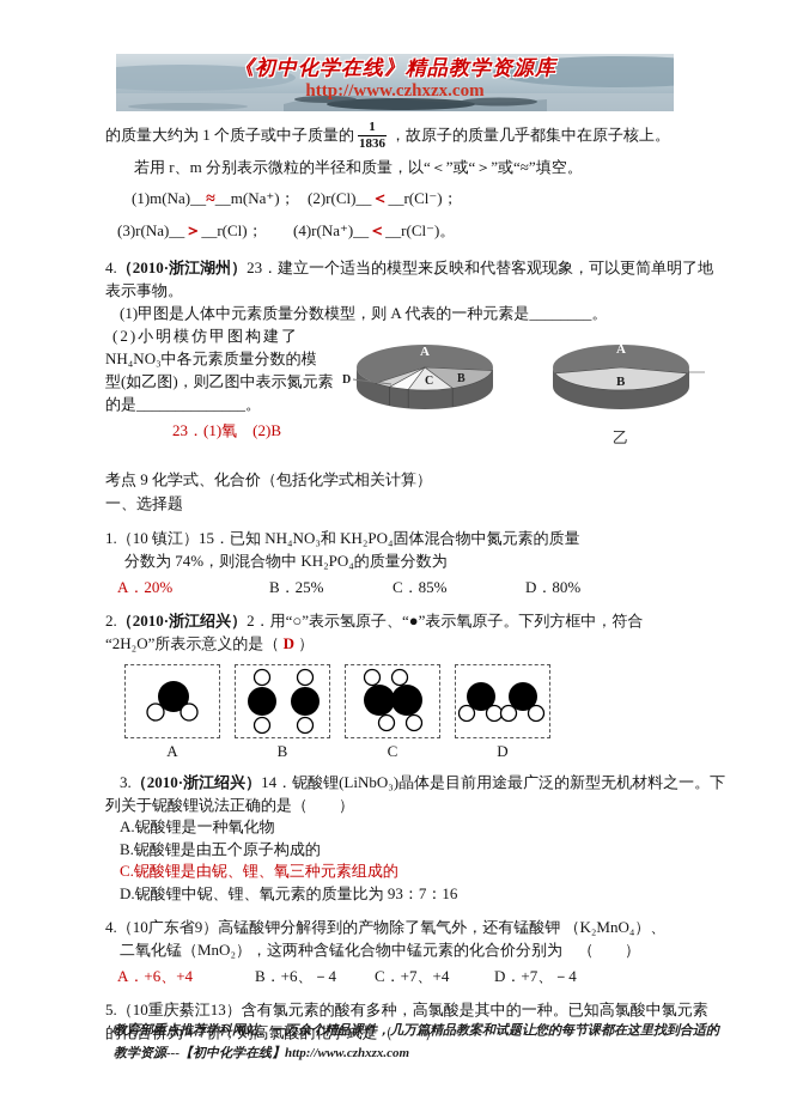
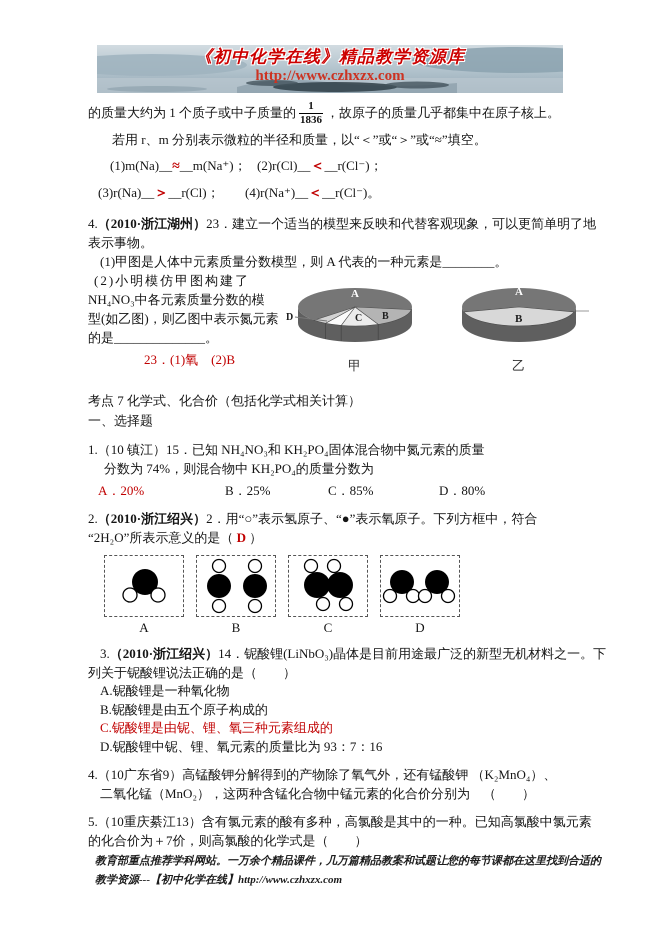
  《初中化学在线》精品教学资源库
  http://www.czhxzx.com
  的质量大约为 1 个质子或中子质量的
  1
  1836
  ，故原子的质量几乎都集中在原子核上。
  若用 r、m 分别表示微粒的半径和质量，以“＜”或“＞”或“≈”填空。
  (1)m(Na)__≈__m(Na⁺)；
  (2)r(Cl)__＜__r(Cl⁻)；
  (3)r(Na)__＞__r(Cl)；
  (4)r(Na⁺)__＜__r(Cl⁻)。
  4.（2010·浙江湖州）23．建立一个适当的模型来反映和代替客观现象，可以更简单明了地
  表示事物。
  (1)甲图是人体中元素质量分数模型，则 A 代表的一种元素是________。
  (2)小明模仿甲图构建了
  NH₄NO₃中各元素质量分数的模
  型(如乙图)，则乙图中表示氮元素
  的是______________。
  23．(1)氧 (2)B
  A
  B
  C
  D
+ 甲
  A
  B
  乙
- 考点 9 化学式、化合价（包括化学式相关计算）
+ 考点 7 化学式、化合价（包括化学式相关计算）
  一、选择题
  1.（10 镇江）15．已知 NH₄NO₃和 KH₂PO₄固体混合物中氮元素的质量
  分数为 74%，则混合物中 KH₂PO₄的质量分数为
  A．20%
  B．25%
  C．85%
  D．80%
  2.（2010·浙江绍兴）2．用“○”表示氢原子、“●”表示氧原子。下列方框中，符合
  “2H₂O”所表示意义的是（ D ）
  A
  B
  C
  D
  3.（2010·浙江绍兴）14．铌酸锂(LiNbO₃)晶体是目前用途最广泛的新型无机材料之一。下
  列关于铌酸锂说法正确的是（ ）
  A.铌酸锂是一种氧化物
  B.铌酸锂是由五个原子构成的
  C.铌酸锂是由铌、锂、氧三种元素组成的
  D.铌酸锂中铌、锂、氧元素的质量比为 93：7：16
  4.（10广东省9）高锰酸钾分解得到的产物除了氧气外，还有锰酸钾 （K₂MnO₄）、
  二氧化锰（MnO₂），这两种含锰化合物中锰元素的化合价分别为 （ ）
- A．+6、+4
- B．+6、－4
- C．+7、+4
- D．+7、－4
  5.（10重庆綦江13）含有氯元素的酸有多种，高氯酸是其中的一种。已知高氯酸中氯元素
  的化合价为＋7价，则高氯酸的化学式是（ ）
  教育部重点推荐学科网站。一万余个精品课件，几万篇精品教案和试题让您的每节课都在这里找到合适的
  教学资源---【初中化学在线】http://www.czhxzx.com
